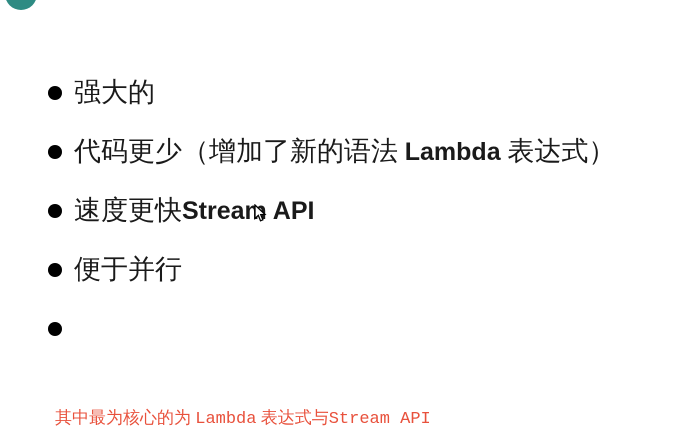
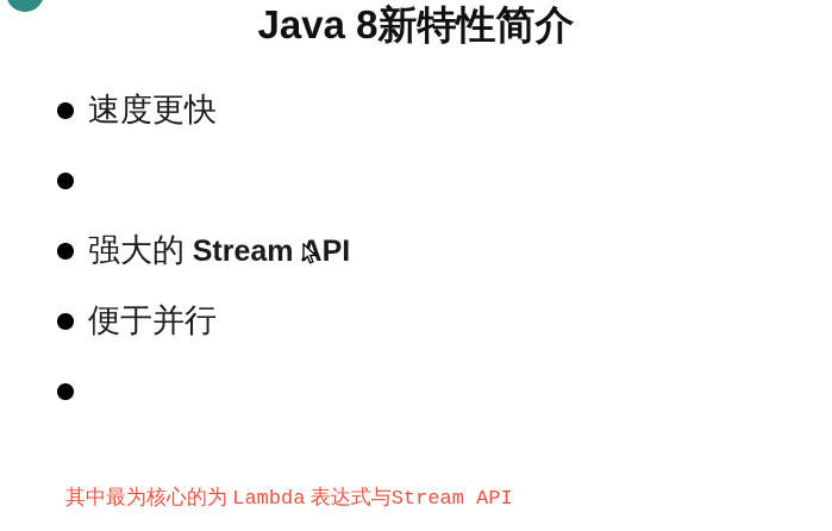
+ Java 8新特性简介
- 强大的
+ 速度更快
- 代码更少（增加了新的语法 Lambda 表达式）
- 速度更快Strea API
+ 强大的 StreamPI
  便于并行
  其中最为核心的为 Lambda 表达式与Stream API
